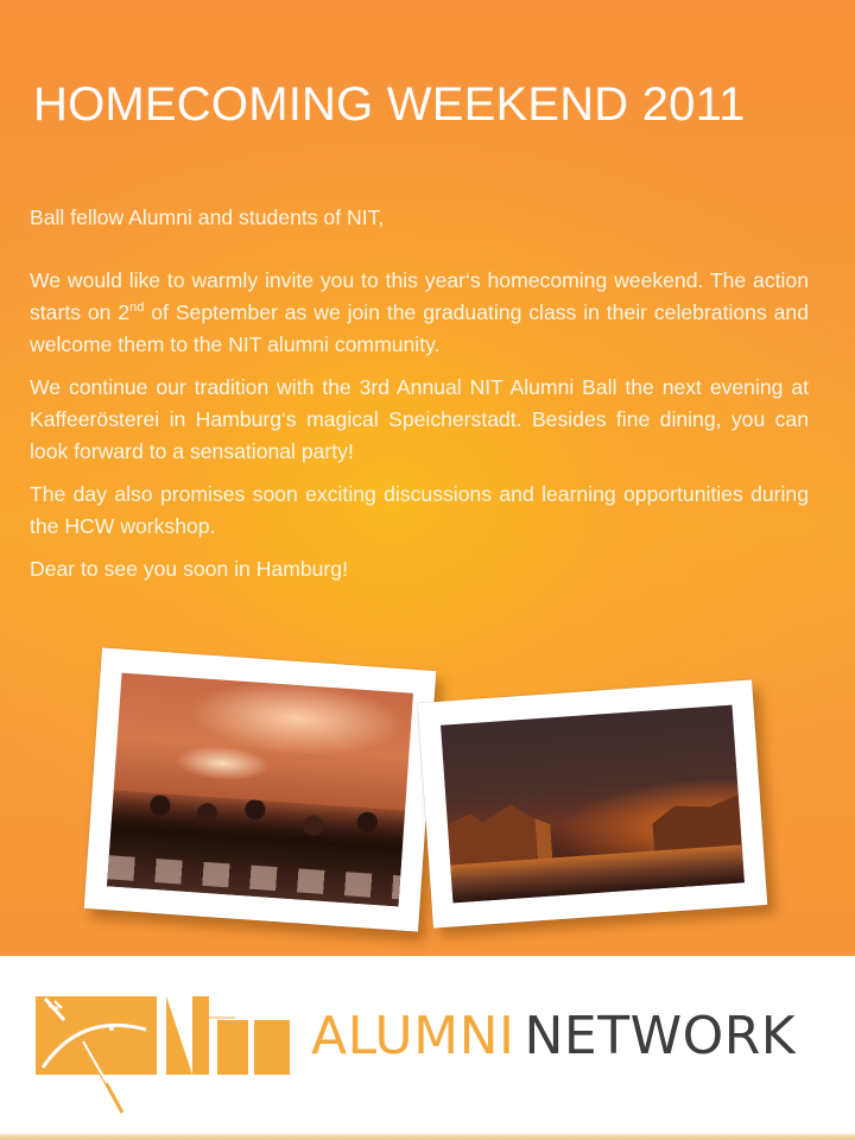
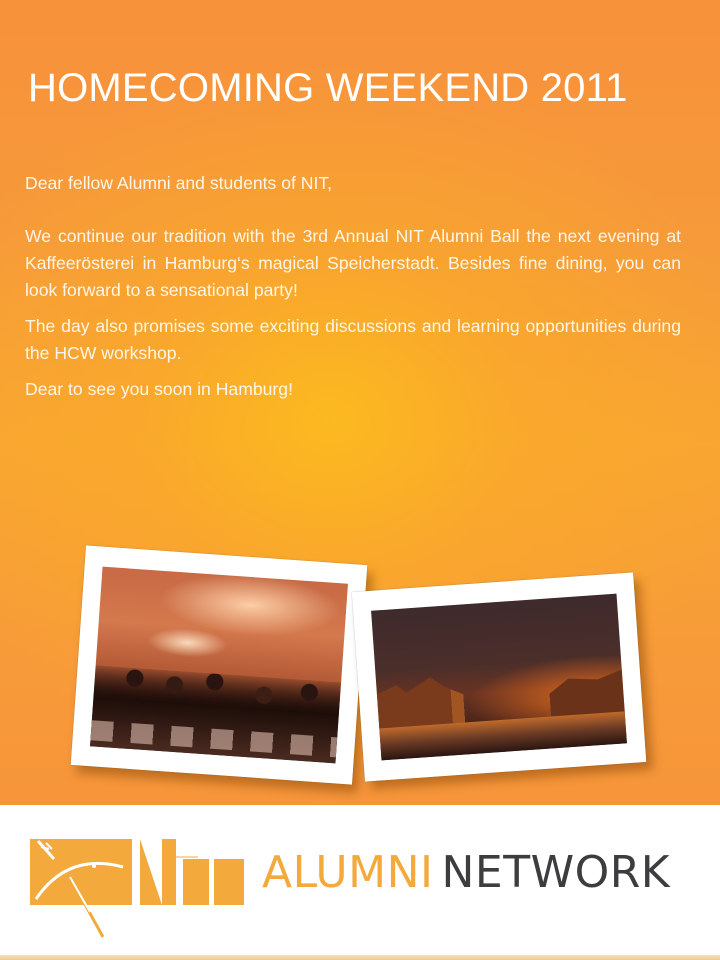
  HOMECOMING WEEKEND 2011
- Ball fellow Alumni and students of NIT,
+ Dear fellow Alumni and students of NIT,
- We would like to warmly invite you to this year‘s homecoming weekend. The action starts on 2nd of September as we join the graduating class in their celebrations and welcome them to the NIT alumni community.
  We continue our tradition with the 3rd Annual NIT Alumni Ball the next evening at Kaffeerösterei in Hamburg‘s magical Speicherstadt. Besides fine dining, you can look forward to a sensational party!
- The day also promises soon exciting discussions and learning opportunities during the HCW workshop.
+ The day also promises some exciting discussions and learning opportunities during the HCW workshop.
  Dear to see you soon in Hamburg!
  ALUMNI NETWORK
